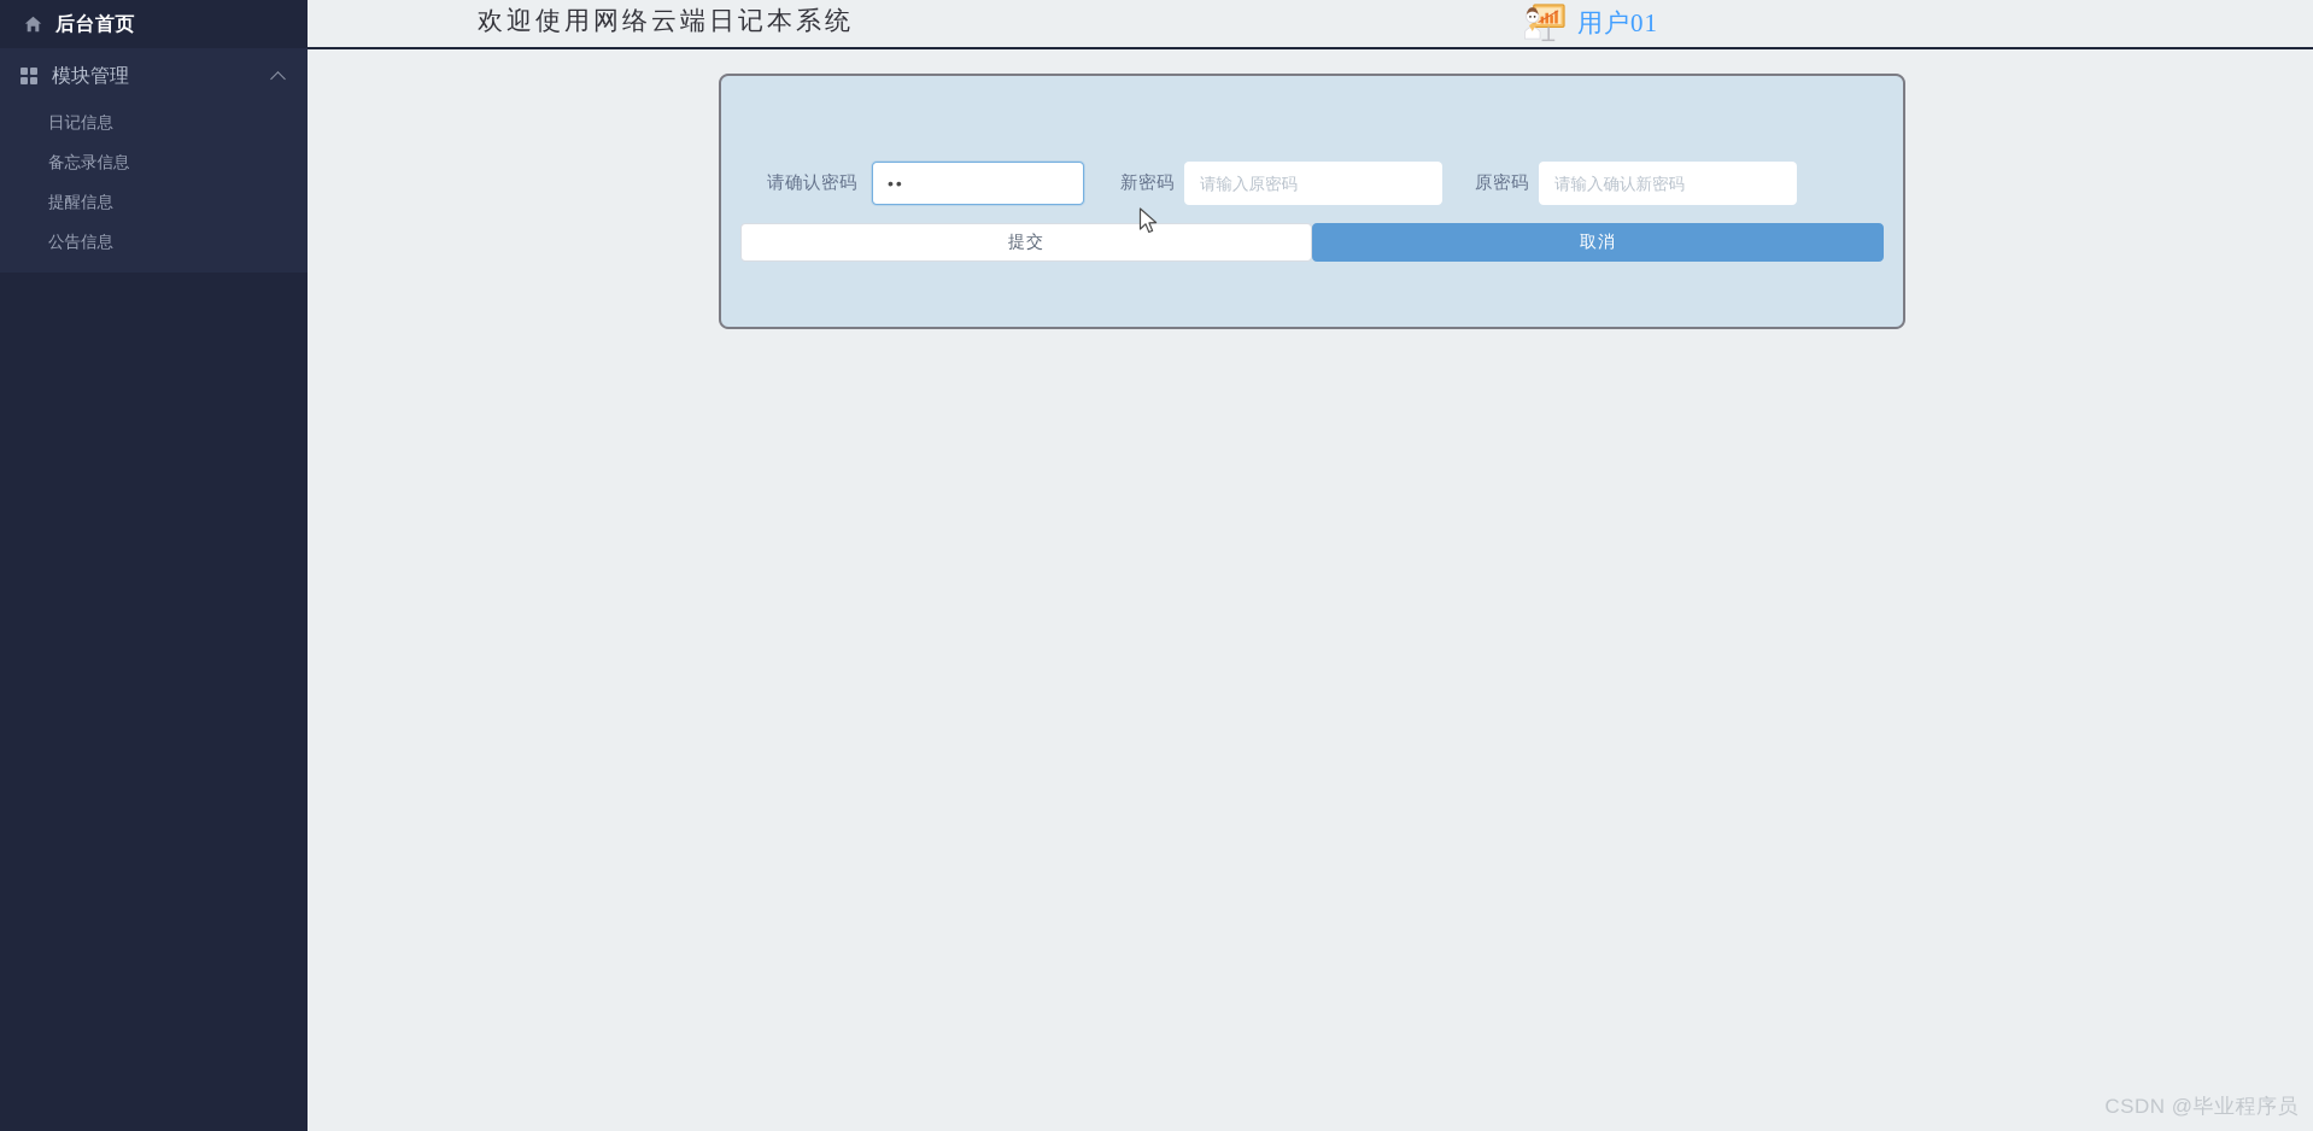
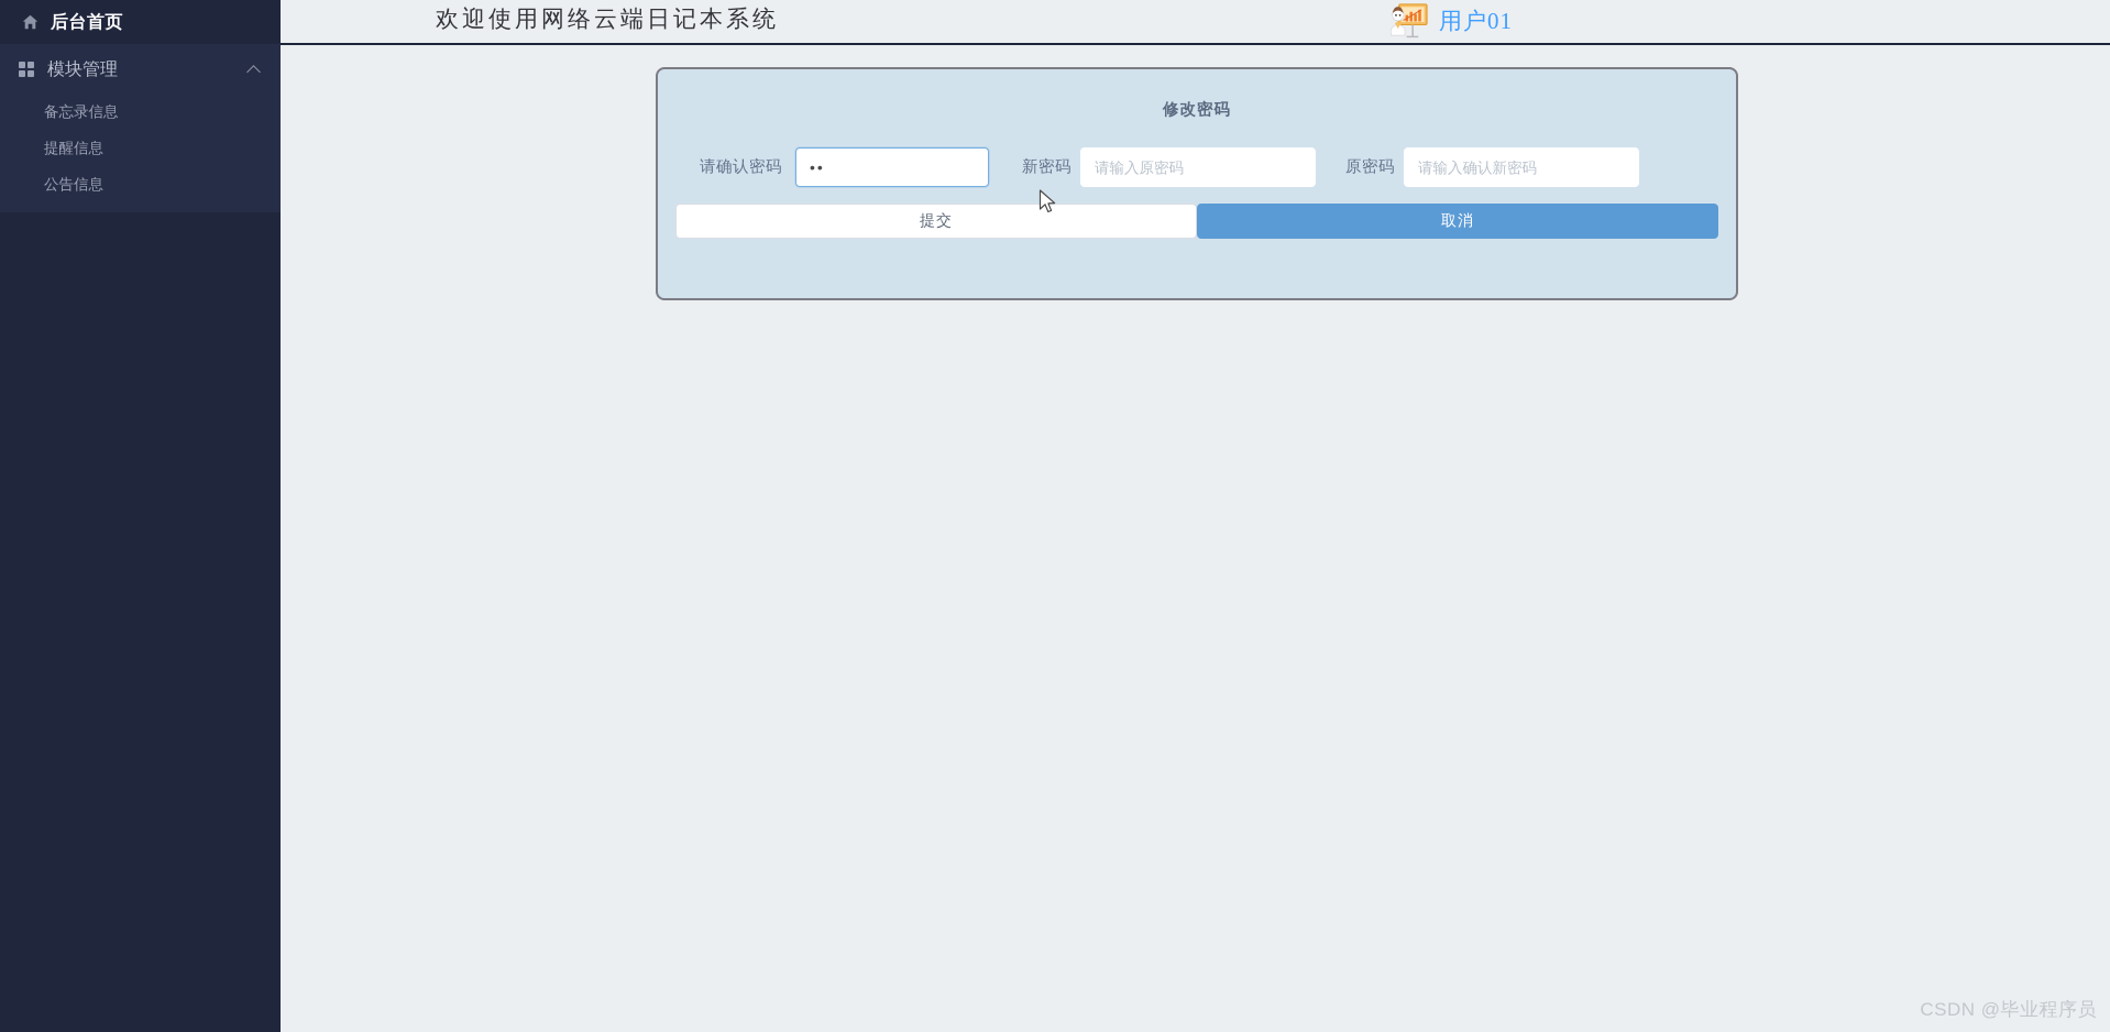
  后台首页
  模块管理
- 日记信息
  备忘录信息
  提醒信息
  公告信息
  欢迎使用网络云端日记本系统
  用户01
+ 修改密码
  请确认密码
  ••
  新密码
  请输入原密码
  原密码
  请输入确认新密码
  提交
  取消
  CSDN @毕业程序员
